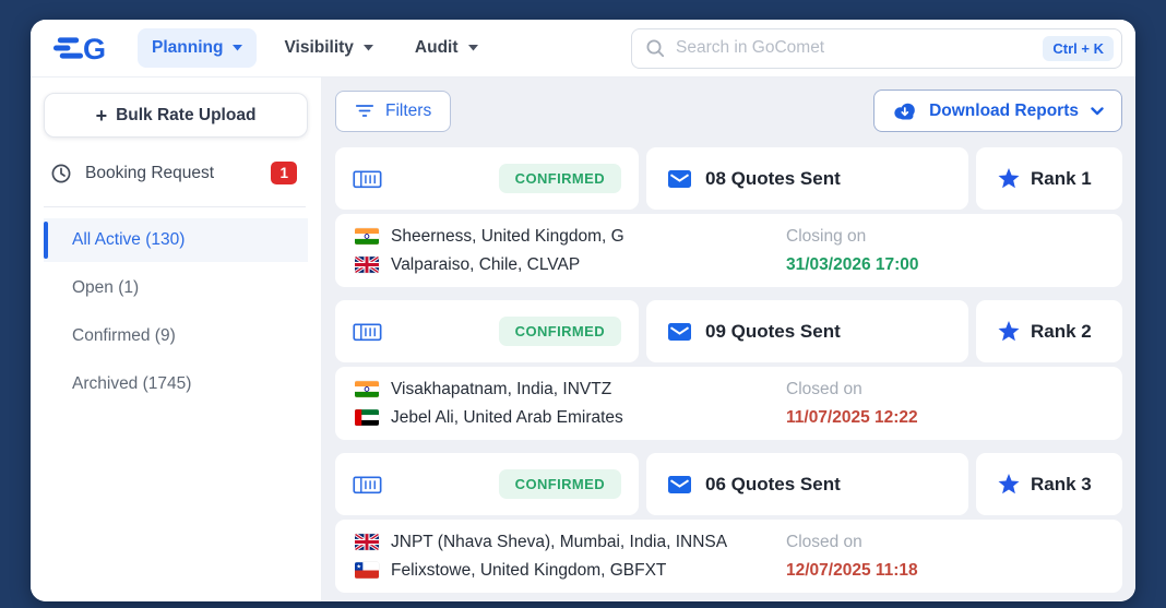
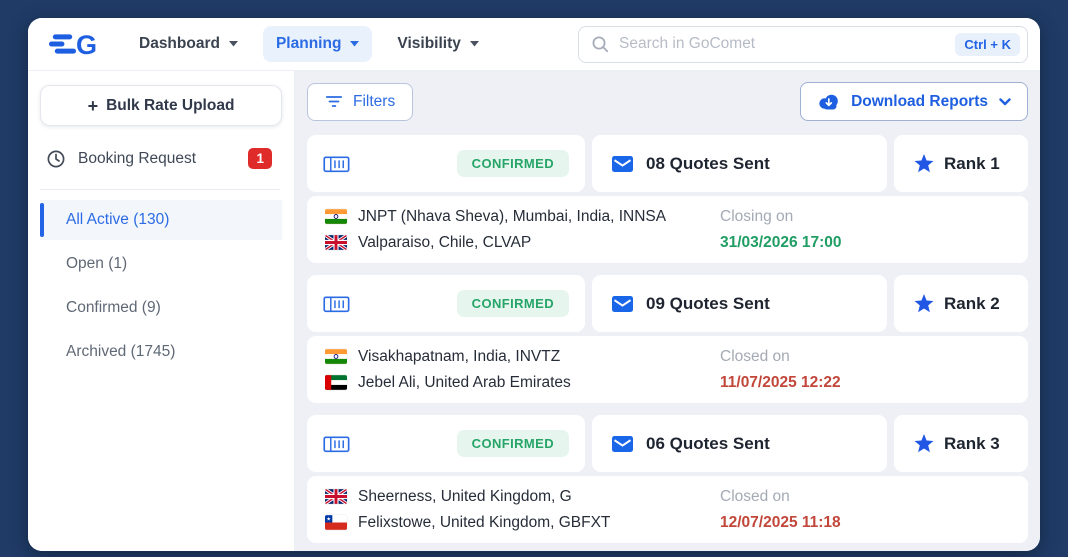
  G
+ Dashboard
  Planning
  Visibility
- Audit
  Search in GoComet
  Ctrl + K
  +
  Bulk Rate Upload
  Booking Request
  1
  All Active (130)
  Open (1)
  Confirmed (9)
  Archived (1745)
  Filters
  Download Reports
  CONFIRMED
  08 Quotes Sent
  Rank 1
- Sheerness, United Kingdom, G
+ JNPT (Nhava Sheva), Mumbai, India, INNSA
  Valparaiso, Chile, CLVAP
  Closing on
  31/03/2026 17:00
  CONFIRMED
  09 Quotes Sent
  Rank 2
  Visakhapatnam, India, INVTZ
  Jebel Ali, United Arab Emirates
  Closed on
  11/07/2025 12:22
  CONFIRMED
  06 Quotes Sent
  Rank 3
- JNPT (Nhava Sheva), Mumbai, India, INNSA
+ Sheerness, United Kingdom, G
  Felixstowe, United Kingdom, GBFXT
  Closed on
  12/07/2025 11:18
